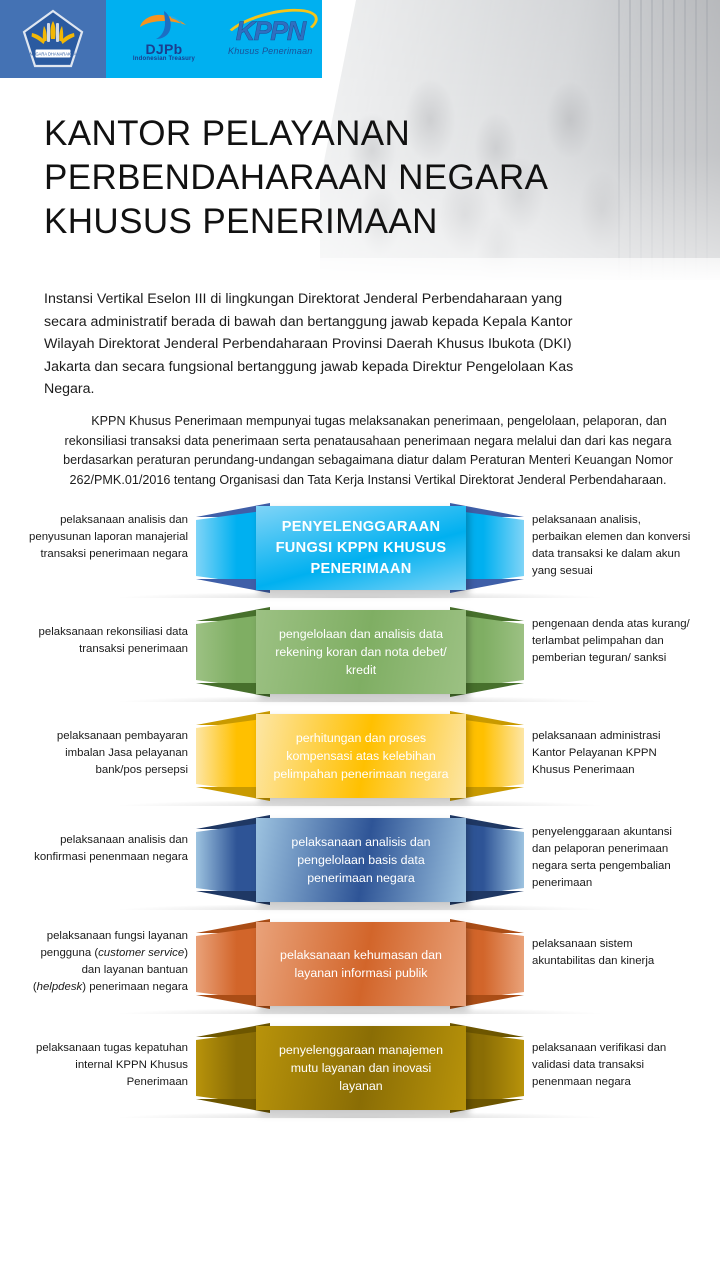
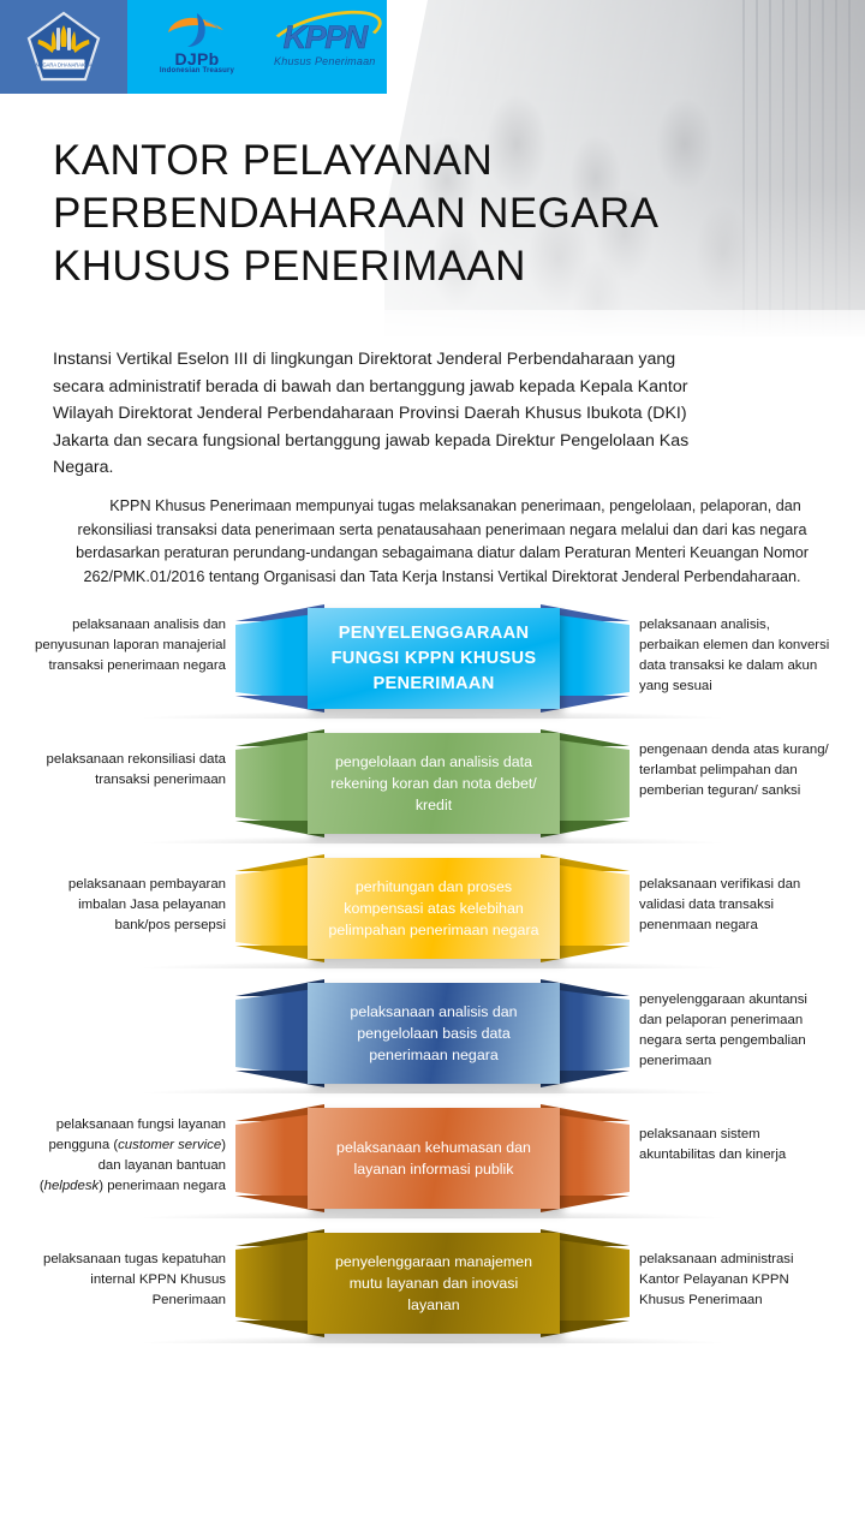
  DJPb
  KPPN
  Khusus Penerimaan
  KANTOR PELAYANAN PERBENDAHARAAN NEGARA KHUSUS PENERIMAAN
  Instansi Vertikal Eselon III di lingkungan Direktorat Jenderal Perbendaharaan yang secara administratif berada di bawah dan bertanggung jawab kepada Kepala Kantor Wilayah Direktorat Jenderal Perbendaharaan Provinsi Daerah Khusus Ibukota (DKI) Jakarta dan secara fungsional bertanggung jawab kepada Direktur Pengelolaan Kas Negara.
  KPPN Khusus Penerimaan mempunyai tugas melaksanakan penerimaan, pengelolaan, pelaporan, dan rekonsiliasi transaksi data penerimaan serta penatausahaan penerimaan negara melalui dan dari kas negara berdasarkan peraturan perundang-undangan sebagaimana diatur dalam Peraturan Menteri Keuangan Nomor 262/PMK.01/2016 tentang Organisasi dan Tata Kerja Instansi Vertikal Direktorat Jenderal Perbendaharaan.
  pelaksanaan analisis dan penyusunan laporan manajerial transaksi penerimaan negara
  pelaksanaan analisis, perbaikan elemen dan konversi data transaksi ke dalam akun yang sesuai
  PENYELENGGARAAN FUNGSI KPPN KHUSUS PENERIMAAN
  pelaksanaan rekonsiliasi data transaksi penerimaan
  pengenaan denda atas kurang/ terlambat pelimpahan dan pemberian teguran/ sanksi
  pengelolaan dan analisis data rekening koran dan nota debet/ kredit
  pelaksanaan pembayaran imbalan Jasa pelayanan bank/pos persepsi
- pelaksanaan administrasi Kantor Pelayanan KPPN Khusus Penerimaan
+ pelaksanaan verifikasi dan validasi data transaksi penenmaan negara
  perhitungan dan proses kompensasi atas kelebihan pelimpahan penerimaan negara
- pelaksanaan analisis dan konfirmasi penenmaan negara
  penyelenggaraan akuntansi dan pelaporan penerimaan negara serta pengembalian penerimaan
  pelaksanaan analisis dan pengelolaan basis data penerimaan negara
  pelaksanaan fungsi layanan pengguna (customer service) dan layanan bantuan (helpdesk) penerimaan negara
  pelaksanaan sistem akuntabilitas dan kinerja
  pelaksanaan kehumasan dan layanan informasi publik
  pelaksanaan tugas kepatuhan internal KPPN Khusus Penerimaan
- pelaksanaan verifikasi dan validasi data transaksi penenmaan negara
+ pelaksanaan administrasi Kantor Pelayanan KPPN Khusus Penerimaan
  penyelenggaraan manajemen mutu layanan dan inovasi layanan
